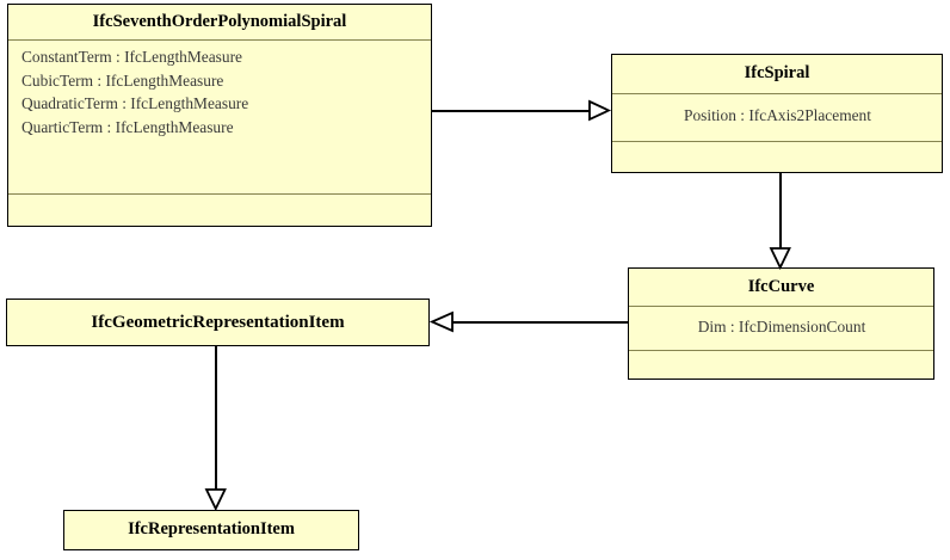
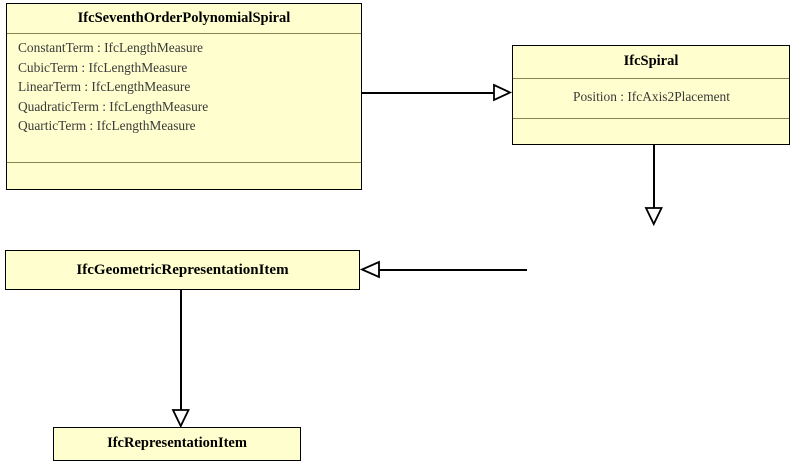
  IfcSeventhOrderPolynomialSpiral
  ConstantTerm : IfcLengthMeasure
  CubicTerm : IfcLengthMeasure
+ LinearTerm : IfcLengthMeasure
  QuadraticTerm : IfcLengthMeasure
  QuarticTerm : IfcLengthMeasure
  IfcSpiral
  Position : IfcAxis2Placement
- IfcCurve
- Dim : IfcDimensionCount
  IfcGeometricRepresentationItem
  IfcRepresentationItem
